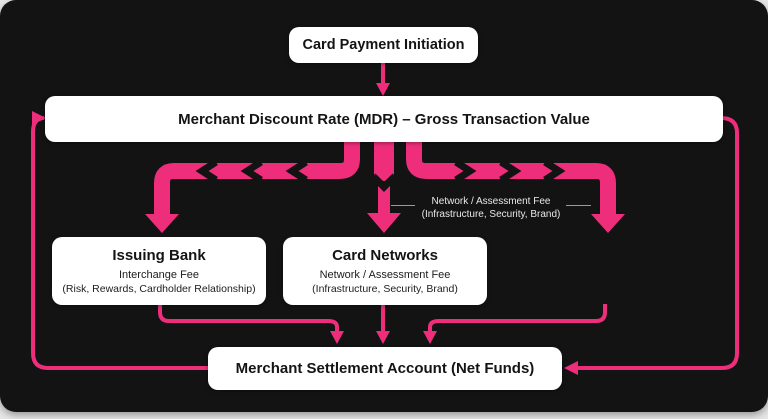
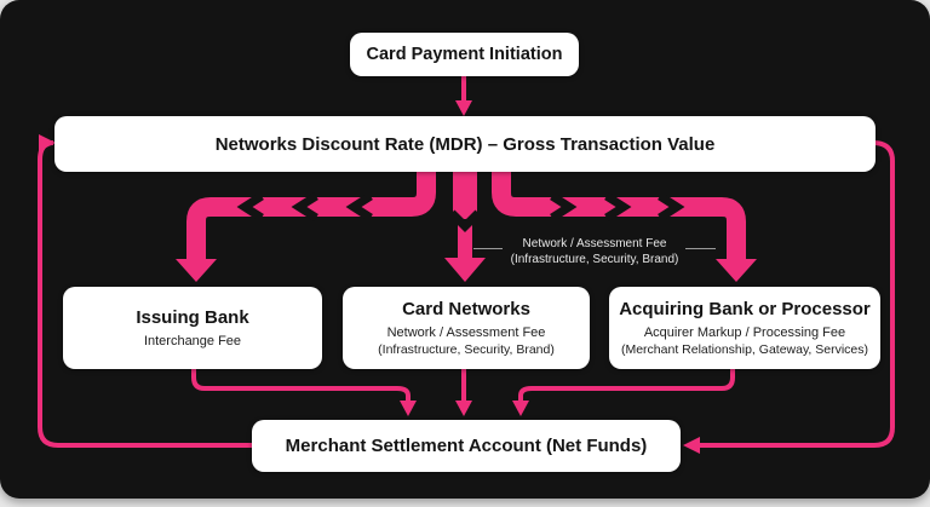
  Network / Assessment Fee
  (Infrastructure, Security, Brand)
  Card Payment Initiation
- Merchant Discount Rate (MDR) – Gross Transaction Value
+ Networks Discount Rate (MDR) – Gross Transaction Value
  Issuing Bank
  Interchange Fee
- (Risk, Rewards, Cardholder Relationship)
  Card Networks
  Network / Assessment Fee
  (Infrastructure, Security, Brand)
+ Acquiring Bank or Processor
+ Acquirer Markup / Processing Fee
+ (Merchant Relationship, Gateway, Services)
  Merchant Settlement Account (Net Funds)
